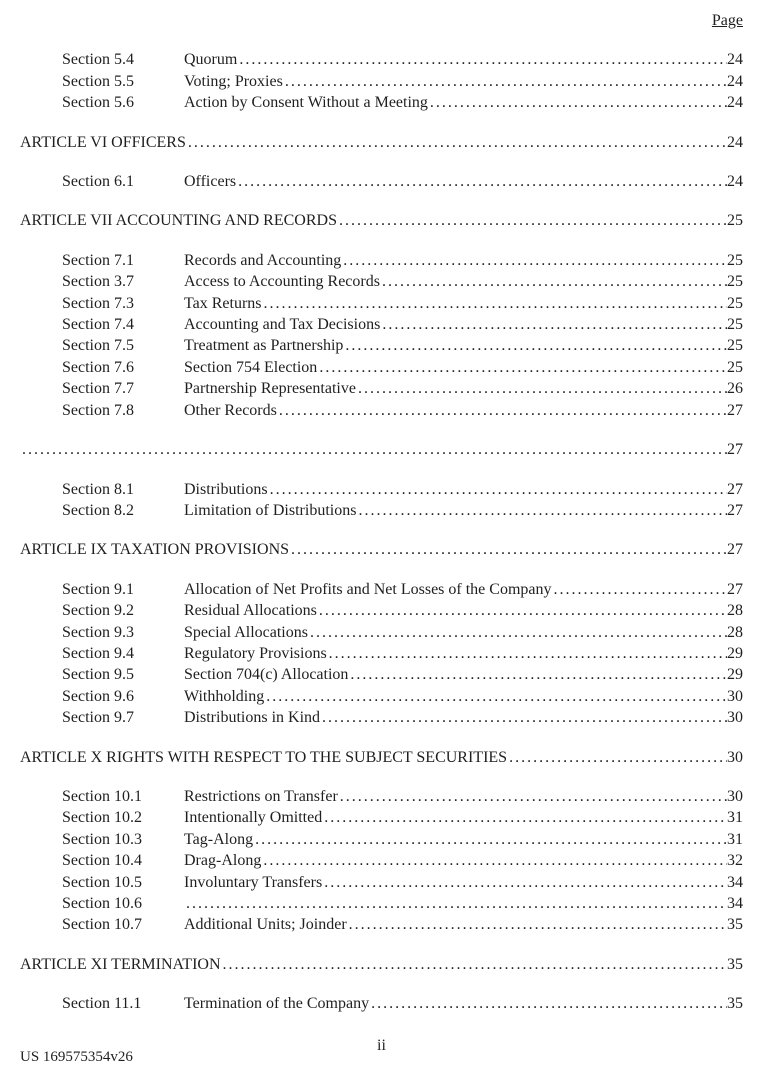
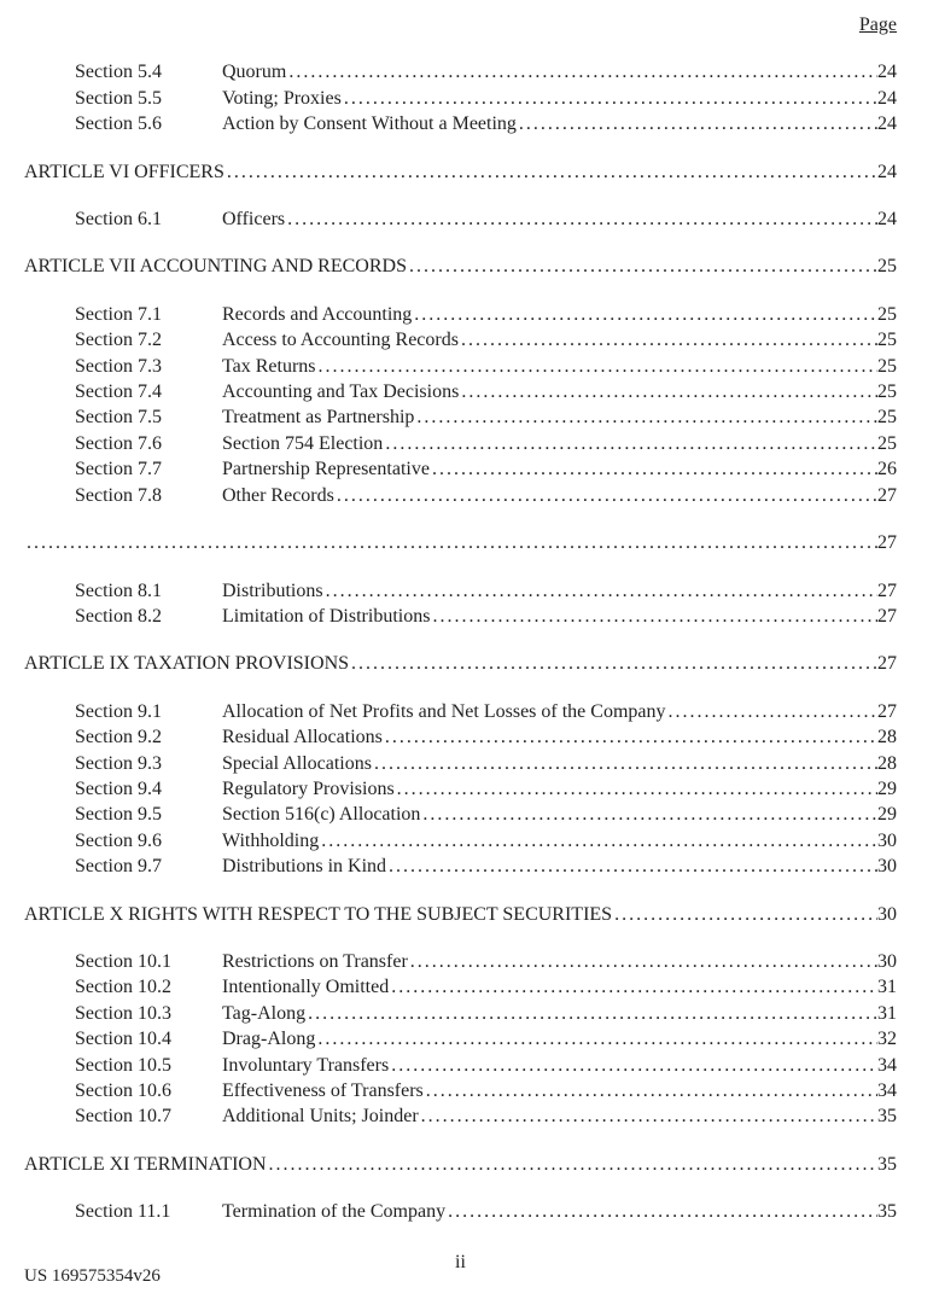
  Page
  Section 5.4
  Quorum
  24
  Section 5.5
  Voting; Proxies
  24
  Section 5.6
  Action by Consent Without a Meeting
  24
  ARTICLE VI OFFICERS
  24
  Section 6.1
  Officers
  24
  ARTICLE VII ACCOUNTING AND RECORDS
  25
  Section 7.1
  Records and Accounting
  25
- Section 3.7
+ Section 7.2
  Access to Accounting Records
  25
  Section 7.3
  Tax Returns
  25
  Section 7.4
  Accounting and Tax Decisions
  25
  Section 7.5
  Treatment as Partnership
  25
  Section 7.6
  Section 754 Election
  25
  Section 7.7
  Partnership Representative
  26
  Section 7.8
  Other Records
  27
  27
  Section 8.1
  Distributions
  27
  Section 8.2
  Limitation of Distributions
  27
  ARTICLE IX TAXATION PROVISIONS
  27
  Section 9.1
  Allocation of Net Profits and Net Losses of the Company
  27
  Section 9.2
  Residual Allocations
  28
  Section 9.3
  Special Allocations
  28
  Section 9.4
  Regulatory Provisions
  29
  Section 9.5
- Section 704(c) Allocation
+ Section 516(c) Allocation
  29
  Section 9.6
  Withholding
  30
  Section 9.7
  Distributions in Kind
  30
  ARTICLE X RIGHTS WITH RESPECT TO THE SUBJECT SECURITIES
  30
  Section 10.1
  Restrictions on Transfer
  30
  Section 10.2
  Intentionally Omitted
  31
  Section 10.3
  Tag-Along
  31
  Section 10.4
  Drag-Along
  32
  Section 10.5
  Involuntary Transfers
  34
  Section 10.6
+ Effectiveness of Transfers
  34
  Section 10.7
  Additional Units; Joinder
  35
  ARTICLE XI TERMINATION
  35
  Section 11.1
  Termination of the Company
  35
  ii
  US 169575354v26
